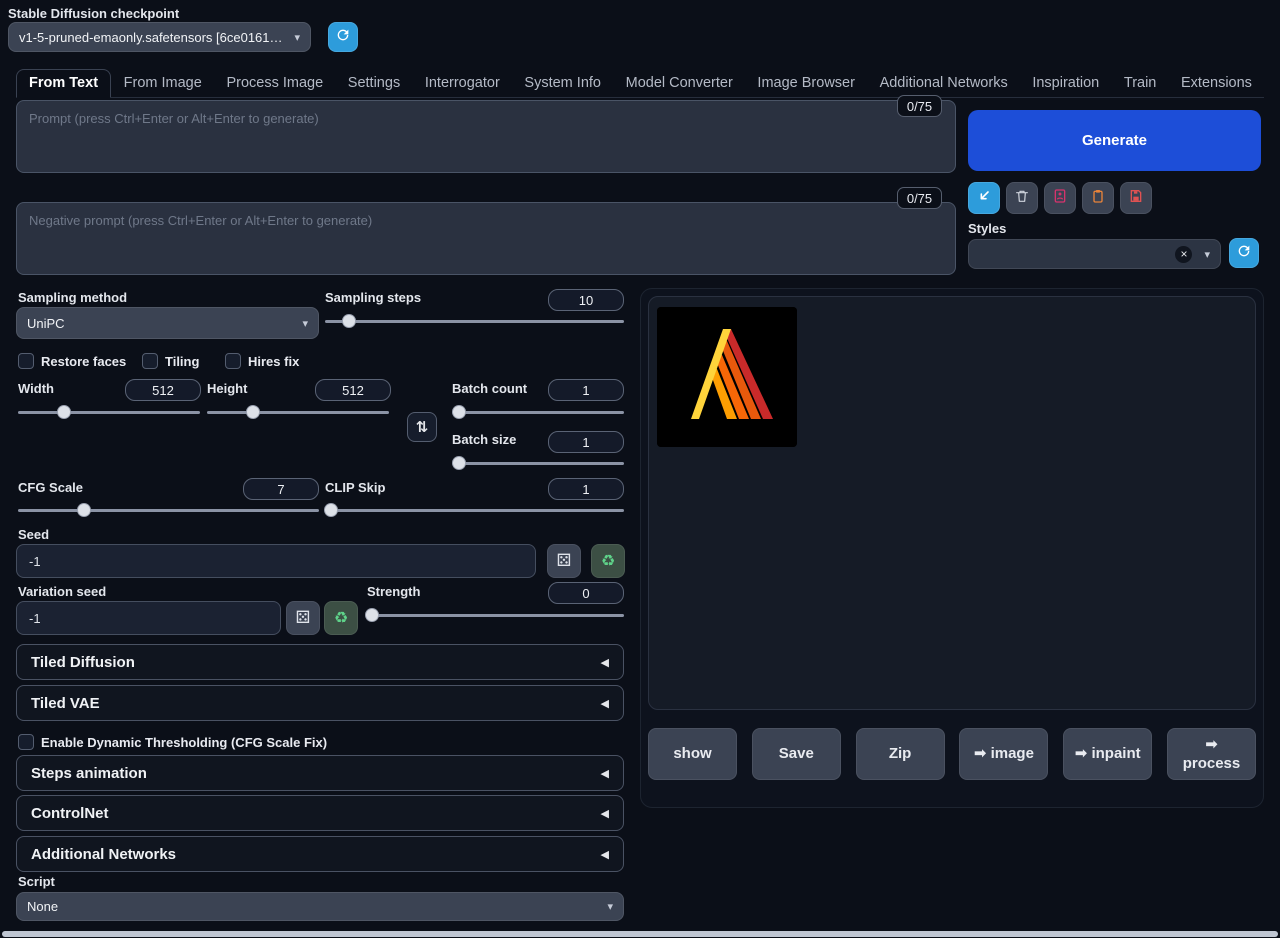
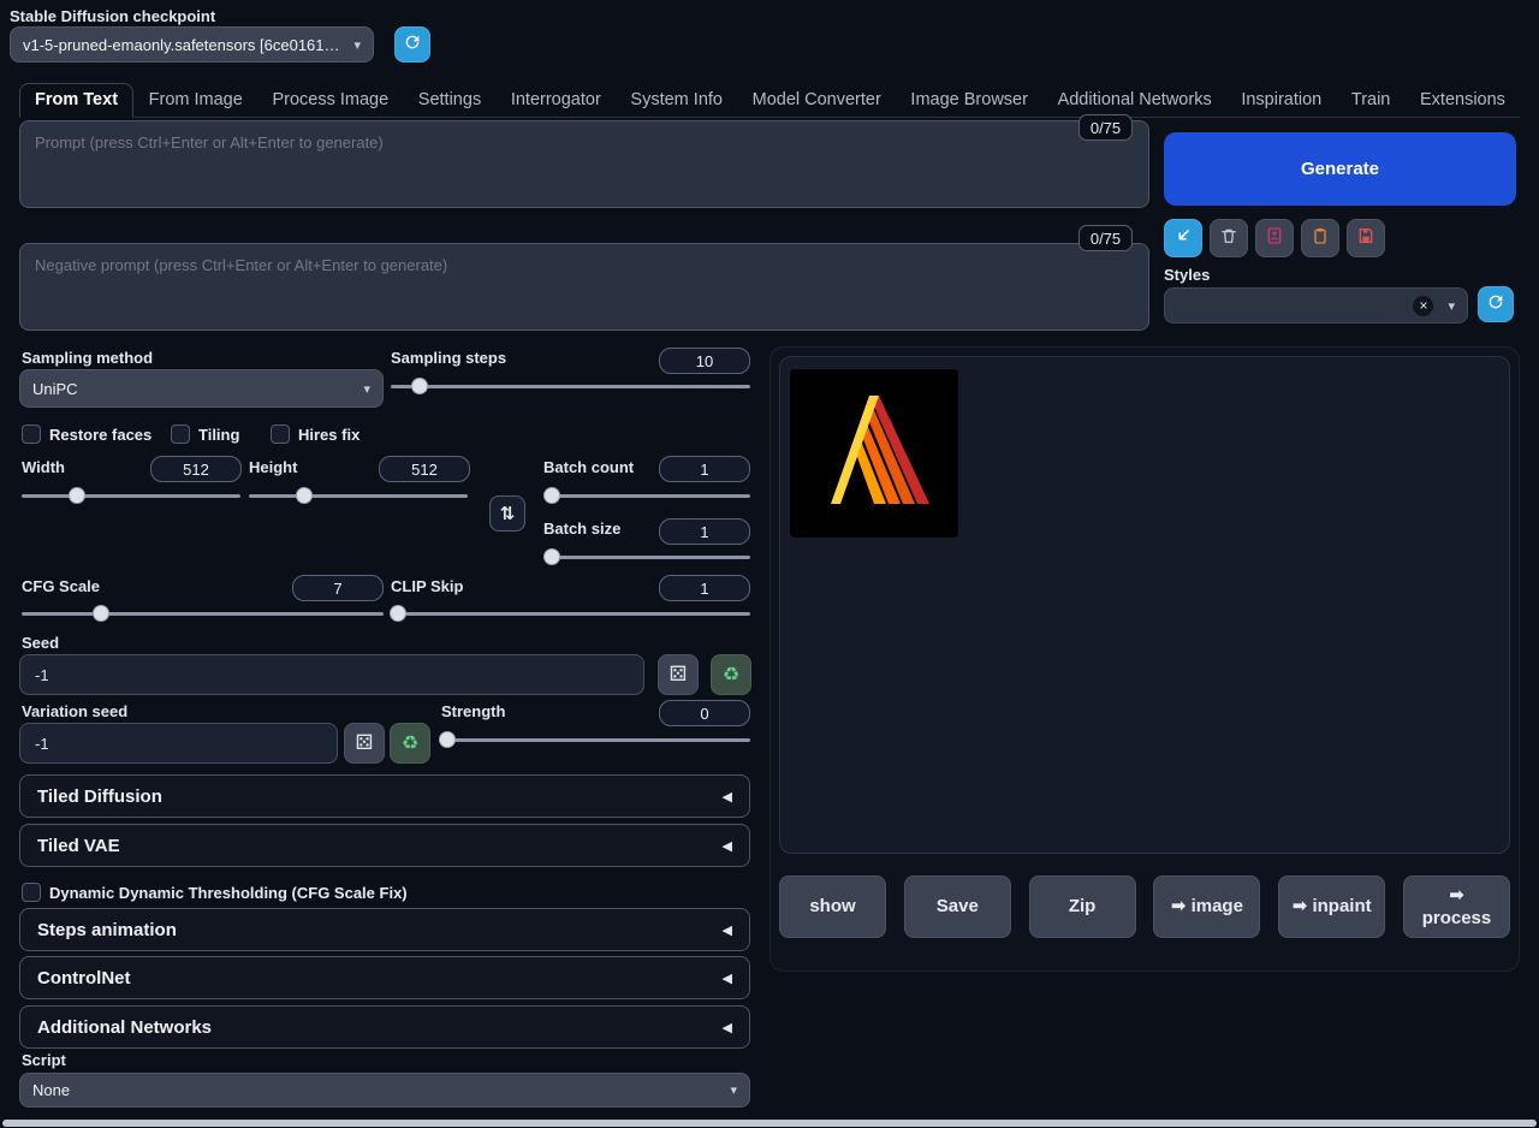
  Stable Diffusion checkpoint
  v1-5-pruned-emaonly.safetensors [6ce016168
  ▾
  From Text
  From Image
  Process Image
  Settings
  Interrogator
  System Info
  Model Converter
  Image Browser
  Additional Networks
  Inspiration
  Train
  Extensions
  Prompt (press Ctrl+Enter or Alt+Enter to generate)
  0/75
  Negative prompt (press Ctrl+Enter or Alt+Enter to generate)
  0/75
  Generate
  Styles
  ×
  ▾
  Sampling method
  UniPC
  ▾
  Sampling steps
  10
  Restore faces
  Tiling
  Hires fix
  Width
  512
  Height
  512
  ⇅
  Batch count
  1
  Batch size
  1
  CFG Scale
  7
  CLIP Skip
  1
  Seed
  -1
  ⚄
  ♻
  Variation seed
  -1
  ⚄
  ♻
  Strength
  0
  Tiled Diffusion
  ◀
  Tiled VAE
  ◀
- Enable Dynamic Thresholding (CFG Scale Fix)
+ Dynamic Dynamic Thresholding (CFG Scale Fix)
  Steps animation
  ◀
  ControlNet
  ◀
  Additional Networks
  ◀
  Script
  None
  ▾
  show
  Save
  Zip
  ➡ image
  ➡ inpaint
  ➡ process
